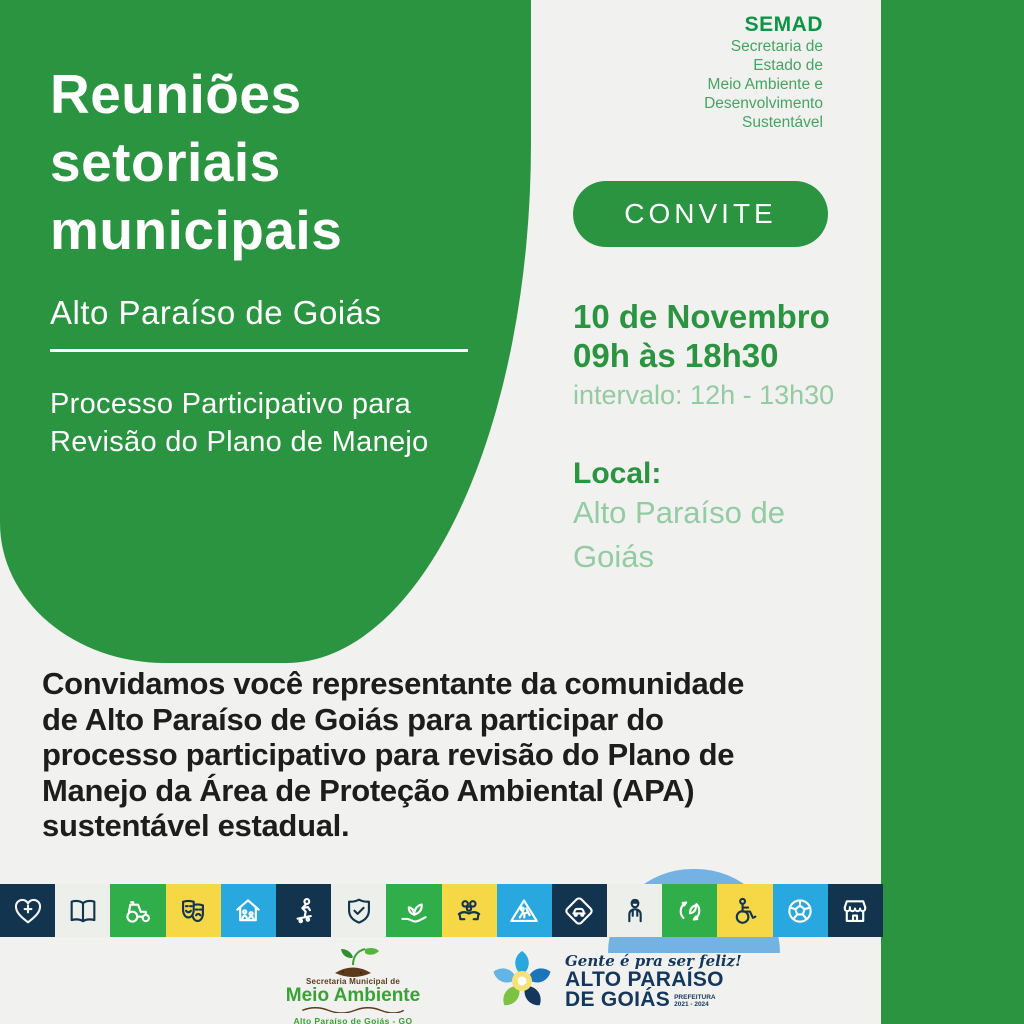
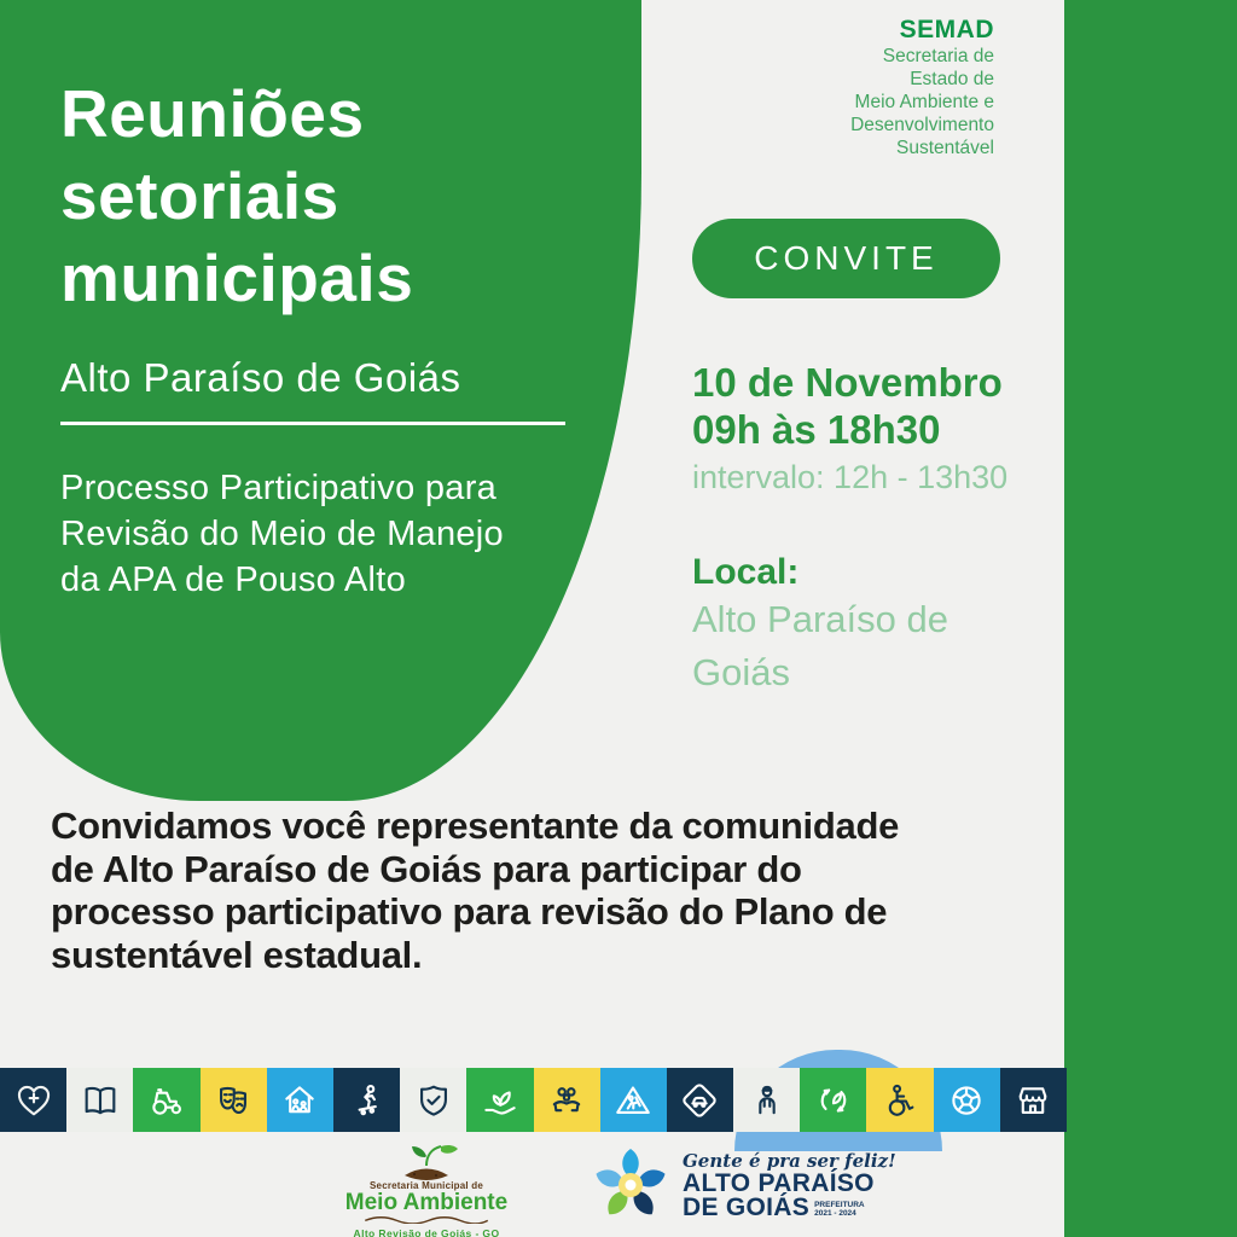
  Reuniões
  setoriais
  municipais
  Alto Paraíso de Goiás
  Processo Participativo para
- Revisão do Plano de Manejo
+ Revisão do Meio de Manejo
+ da APA de Pouso Alto
  SEMAD
  Secretaria de
  Estado de
  Meio Ambiente e
  Desenvolvimento
  Sustentável
  CONVITE
  10 de Novembro
  09h às 18h30
  intervalo: 12h - 13h30
  Local:
  Alto Paraíso de
  Goiás
  Convidamos você representante da comunidade
  de Alto Paraíso de Goiás para participar do
  processo participativo para revisão do Plano de
- Manejo da Área de Proteção Ambiental (APA)
  sustentável estadual.
  Secretaria Municipal de
  Meio Ambiente
- Alto Paraíso de Goiás - GO
+ Alto Revisão de Goiás - GO
  Gente é pra ser feliz!
  ALTO PARAÍSO
  DE GOIÁS
